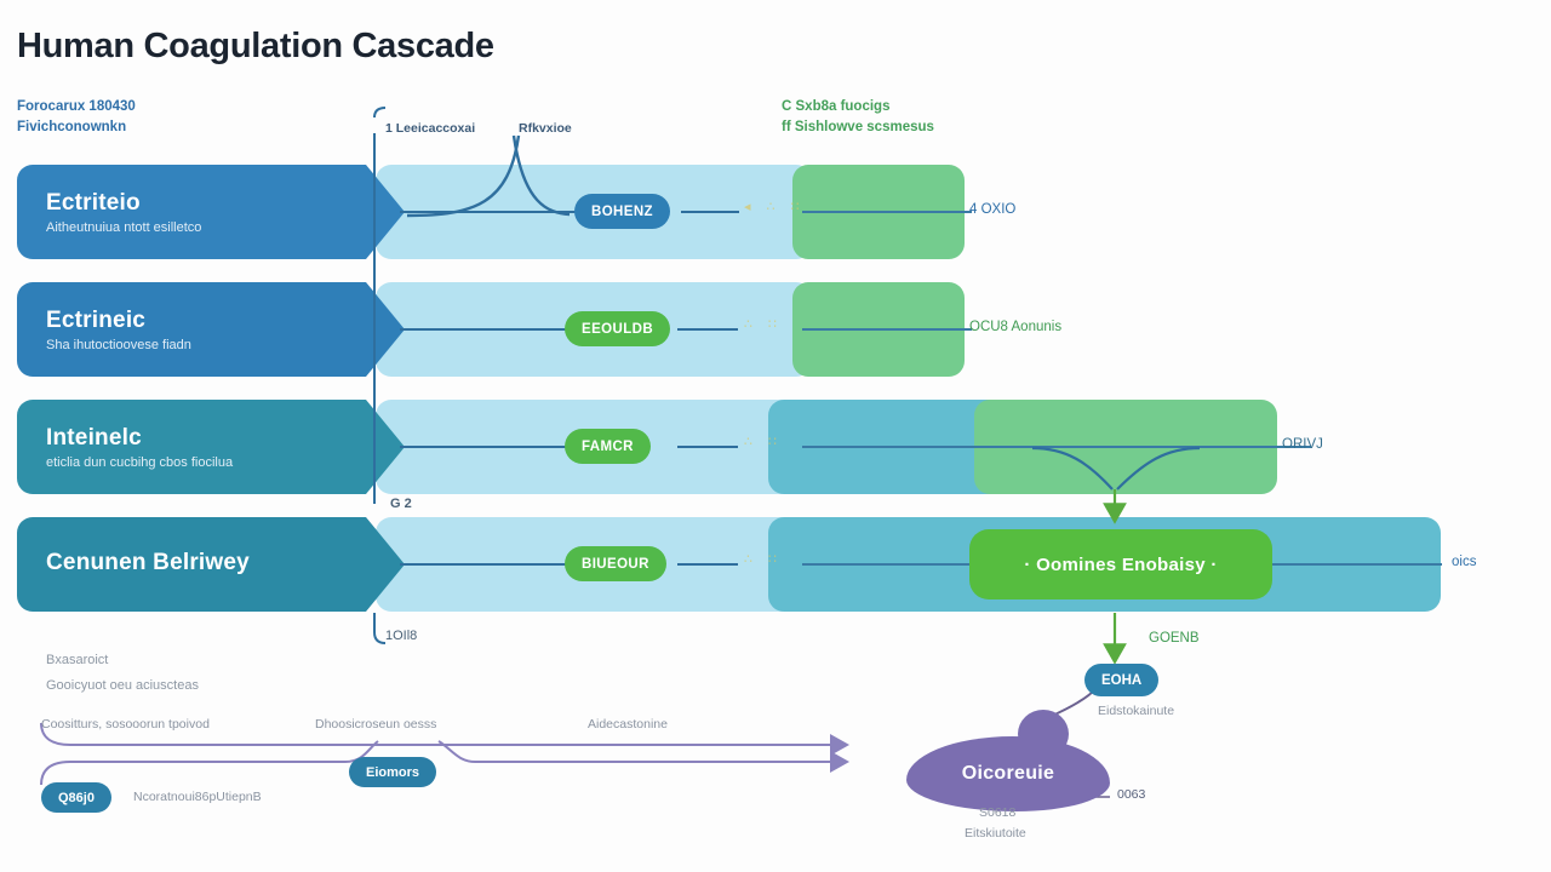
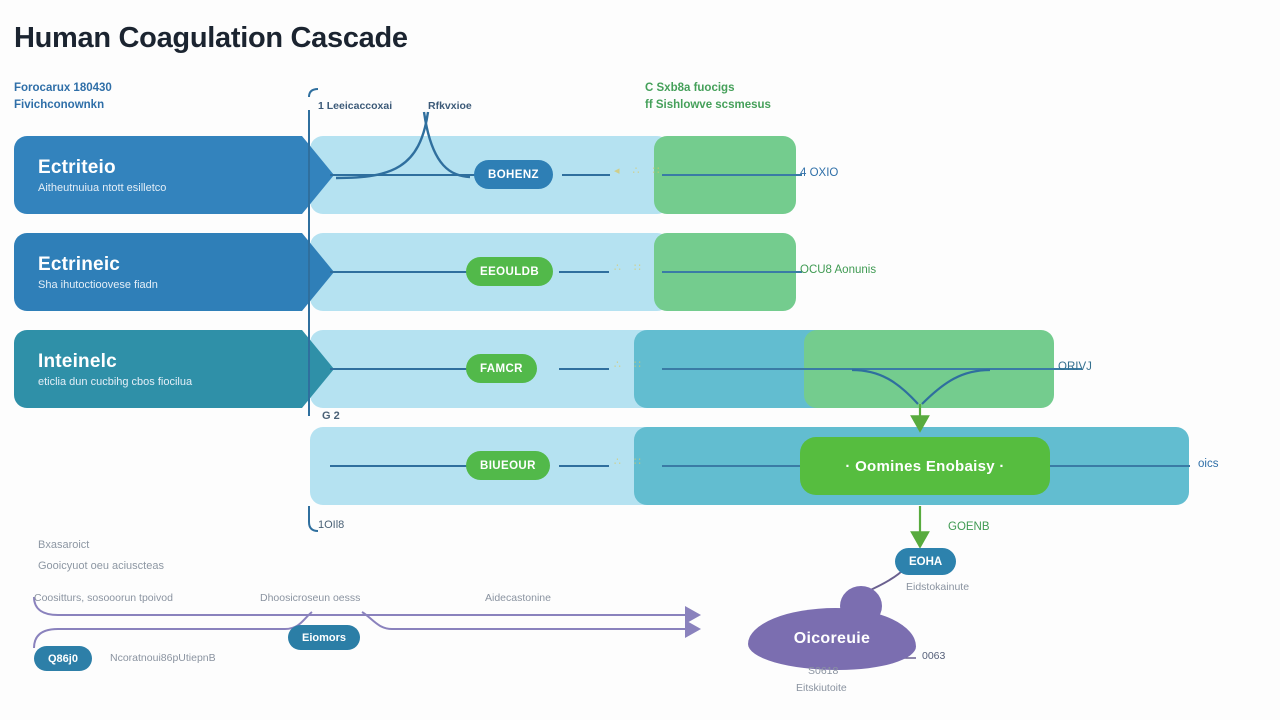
  Human Coagulation Cascade
  Forocarux 180430
  Fivichconownkn
  1 Leeicaccoxai
  Rfkvxioe
  C Sxb8a fuocigs
  ff Sishlowve scsmesus
  Ectriteio
  Aitheutnuiua ntott esilletco
  BOHENZ
  ◂ ∴ ∷
  4 OXIO
  Ectrineic
  Sha ihutoctioovese fiadn
  EEOULDB
  ∴ ∷
  OCU8 Aonunis
  Inteinelc
  eticlia dun cucbihg cbos fiociluа
  FAMCR
  ∴ ∷
  ORIVJ
- Cenunen Belriwey
  BIUEOUR
  ∴ ∷
  · Oomines Enobaisy ·
  oics
  G 2
  1OIl8
  GOENB
  Bxasaroict
  Gooicyuot oeu aciuscteas
  Coositturs, sosooorun tpoivod
  Dhoosicroseun oesss
  Aidecastonine
  Eiomors
  Q86j0
  Ncoratnoui86pUtiepnB
  EOHA
  Eidstokainute
  Oicoreuie
  0063
  S0618
  Eitskiutoite
